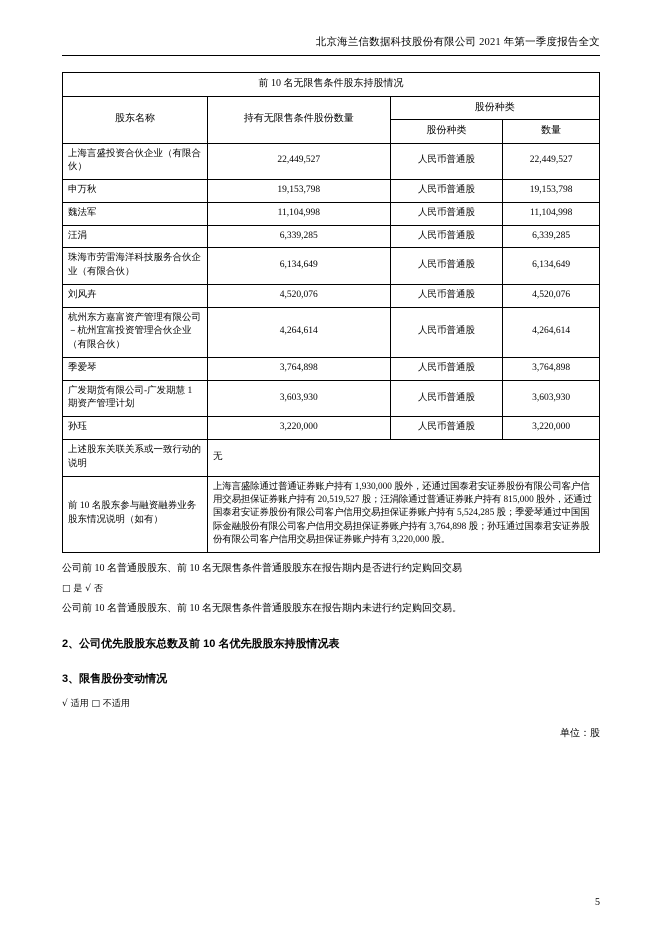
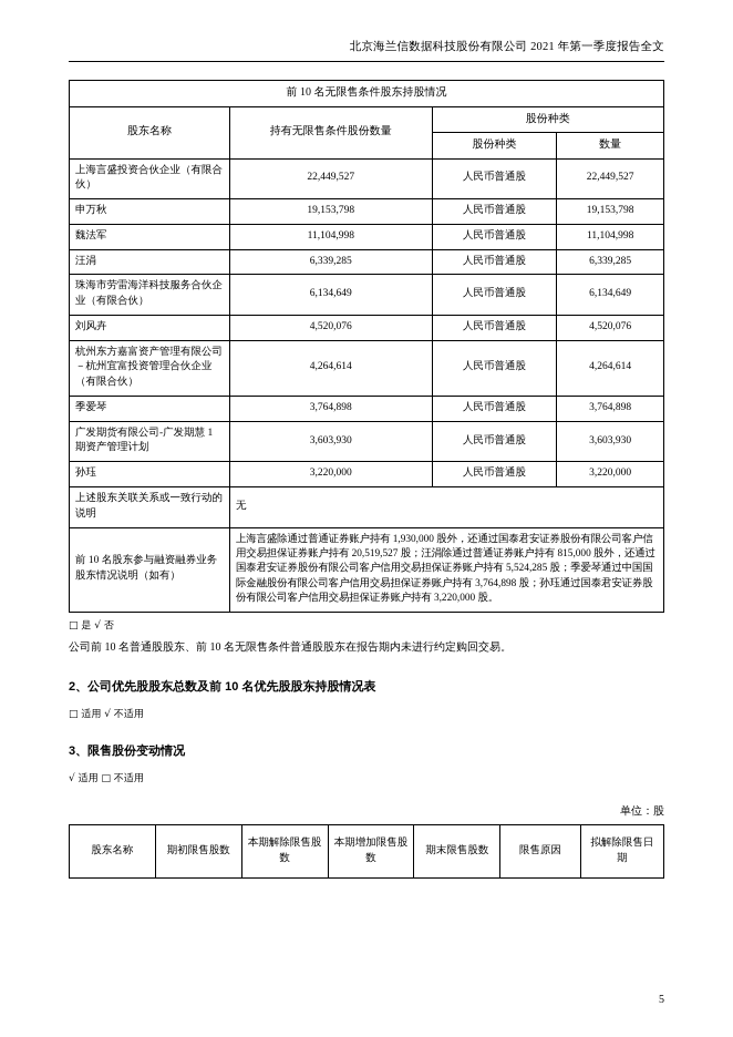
  北京海兰信数据科技股份有限公司 2021 年第一季度报告全文
  前 10 名无限售条件股东持股情况
  股东名称	持有无限售条件股份数量	股份种类
  股份种类	数量
  上海言盛投资合伙企业（有限合伙）	22,449,527	人民币普通股	22,449,527
  申万秋	19,153,798	人民币普通股	19,153,798
  魏法军	11,104,998	人民币普通股	11,104,998
  汪涓	6,339,285	人民币普通股	6,339,285
  珠海市劳雷海洋科技服务合伙企业（有限合伙）	6,134,649	人民币普通股	6,134,649
  刘风卉	4,520,076	人民币普通股	4,520,076
  杭州东方嘉富资产管理有限公司－杭州宜富投资管理合伙企业（有限合伙）	4,264,614	人民币普通股	4,264,614
  季爱琴	3,764,898	人民币普通股	3,764,898
  广发期货有限公司-广发期慧 1 期资产管理计划	3,603,930	人民币普通股	3,603,930
  孙珏	3,220,000	人民币普通股	3,220,000
  上述股东关联关系或一致行动的说明	无
  前 10 名股东参与融资融券业务股东情况说明（如有）	上海言盛除通过普通证券账户持有 1,930,000 股外，还通过国泰君安证券股份有限公司客户信用交易担保证券账户持有 20,519,527 股；汪涓除通过普通证券账户持有 815,000 股外，还通过国泰君安证券股份有限公司客户信用交易担保证券账户持有 5,524,285 股；季爱琴通过中国国际金融股份有限公司客户信用交易担保证券账户持有 3,764,898 股；孙珏通过国泰君安证券股份有限公司客户信用交易担保证券账户持有 3,220,000 股。
- 公司前 10 名普通股股东、前 10 名无限售条件普通股股东在报告期内是否进行约定购回交易
  □ 是 √ 否
  公司前 10 名普通股股东、前 10 名无限售条件普通股股东在报告期内未进行约定购回交易。
  2、公司优先股股东总数及前 10 名优先股股东持股情况表
+ □ 适用 √ 不适用
  3、限售股份变动情况
  √ 适用 □ 不适用
  单位：股
+ 股东名称	期初限售股数	本期解除限售股数	本期增加限售股数	期末限售股数	限售原因	拟解除限售日期
  5
